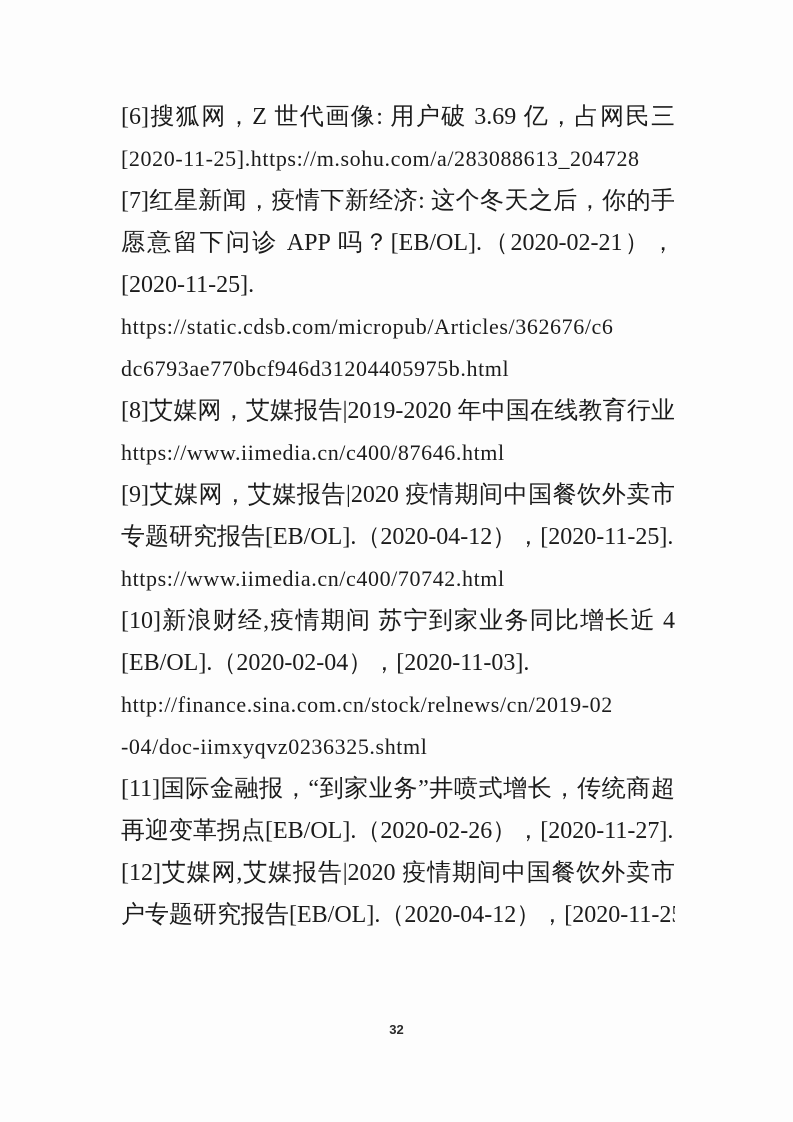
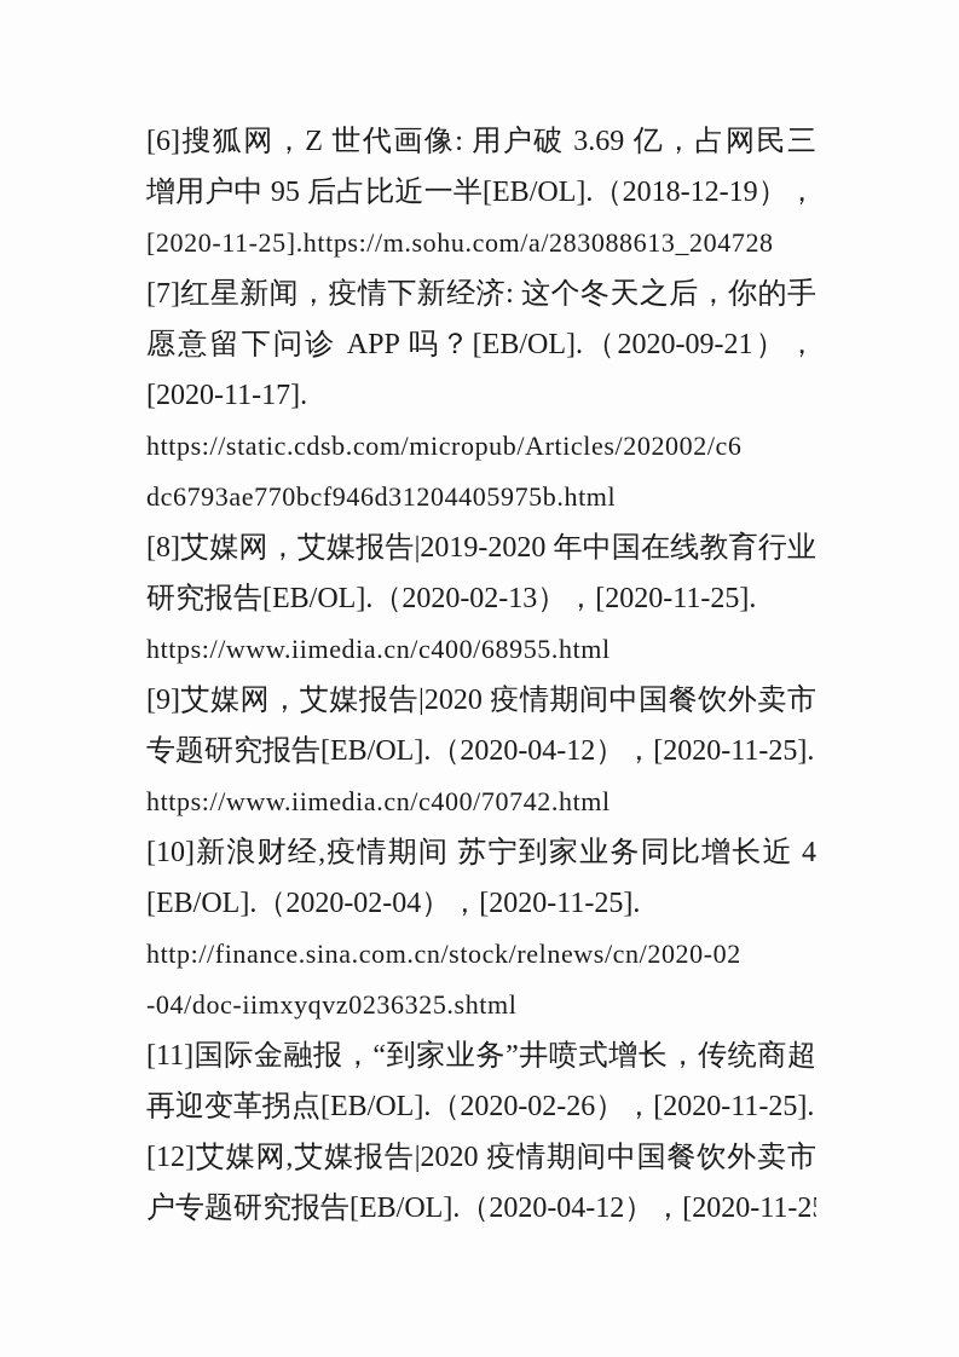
  [6]搜狐网，Z 世代画像: 用户破 3.69 亿，占网民三
+ 增用户中 95 后占比近一半[EB/OL].（2018-12-19），
  [2020-11-25].https://m.sohu.com/a/283088613_204728
  [7]红星新闻，疫情下新经济: 这个冬天之后，你的手
- 愿意留下问诊 APP 吗？[EB/OL].（2020-02-21），
+ 愿意留下问诊 APP 吗？[EB/OL].（2020-09-21），
- [2020-11-25].
+ [2020-11-17].
- https://static.cdsb.com/micropub/Articles/362676/c6
+ https://static.cdsb.com/micropub/Articles/202002/c6
  dc6793ae770bcf946d31204405975b.html
  [8]艾媒网，艾媒报告|2019-2020 年中国在线教育行业
+ 研究报告[EB/OL].（2020-02-13），[2020-11-25].
- https://www.iimedia.cn/c400/87646.html
+ https://www.iimedia.cn/c400/68955.html
  [9]艾媒网，艾媒报告|2020 疫情期间中国餐饮外卖市
  专题研究报告[EB/OL].（2020-04-12），[2020-11-25].
  https://www.iimedia.cn/c400/70742.html
  [10]新浪财经,疫情期间 苏宁到家业务同比增长近 4
- [EB/OL].（2020-02-04），[2020-11-03].
+ [EB/OL].（2020-02-04），[2020-11-25].
- http://finance.sina.com.cn/stock/relnews/cn/2019-02
+ http://finance.sina.com.cn/stock/relnews/cn/2020-02
  -04/doc-iimxyqvz0236325.shtml
  [11]国际金融报，“到家业务”井喷式增长，传统商超
- 再迎变革拐点[EB/OL].（2020-02-26），[2020-11-27].
+ 再迎变革拐点[EB/OL].（2020-02-26），[2020-11-25].
  [12]艾媒网,艾媒报告|2020 疫情期间中国餐饮外卖市
  户专题研究报告[EB/OL].（2020-04-12），[2020-11-2
- 32
